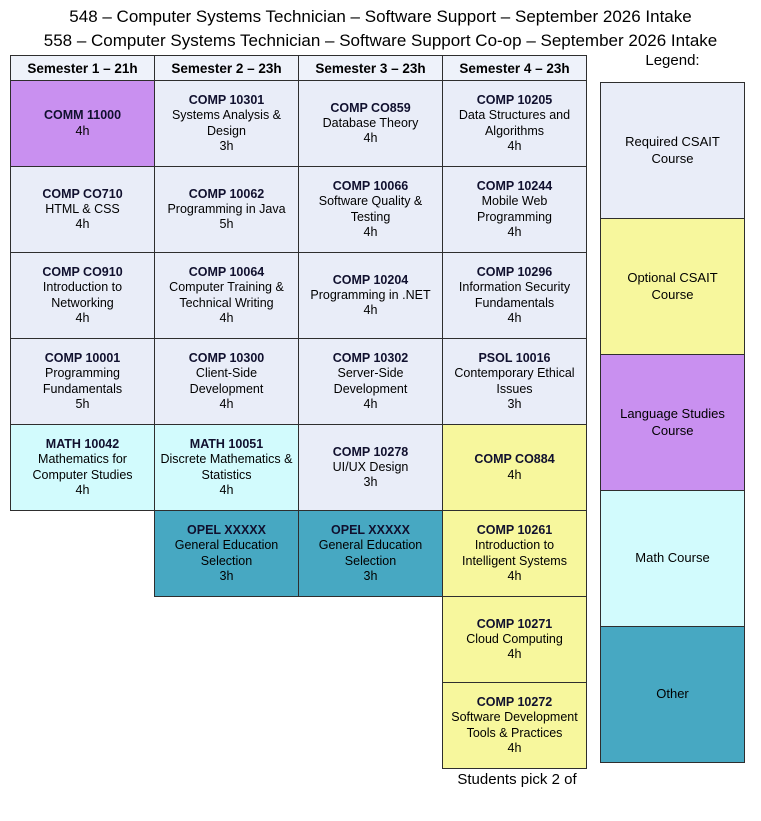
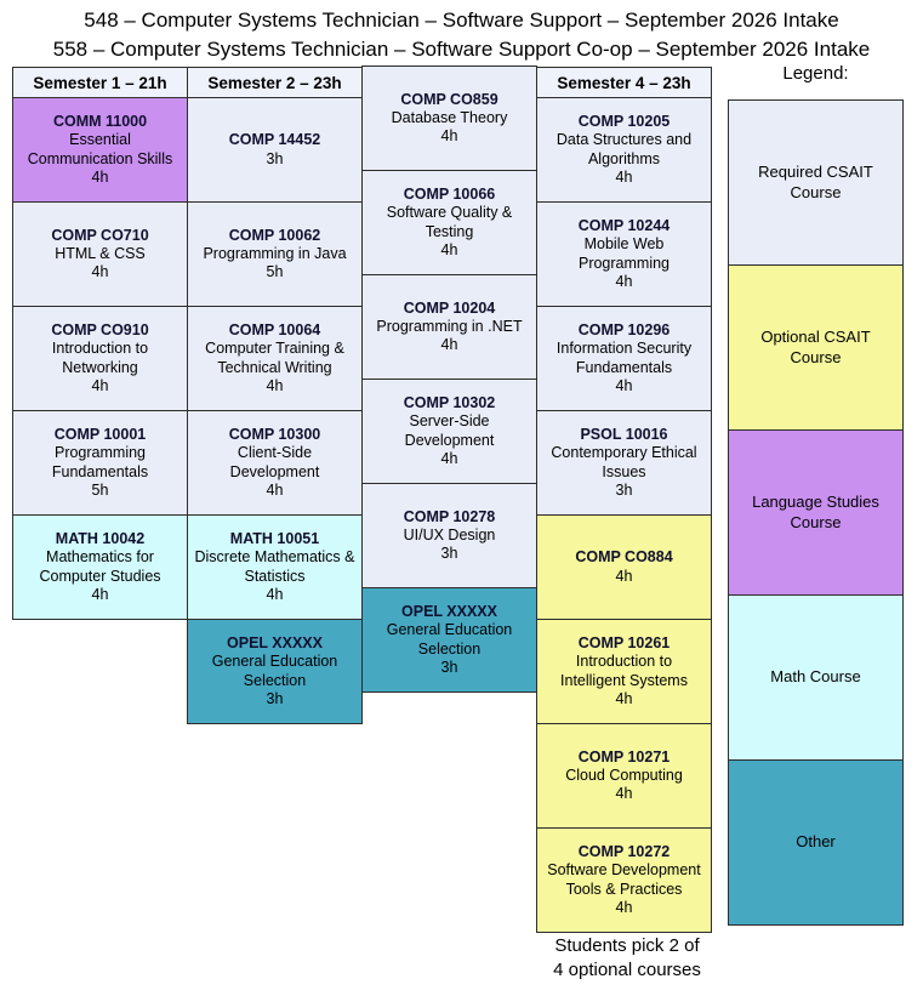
  548 – Computer Systems Technician – Software Support – September 2026 Intake
  558 – Computer Systems Technician – Software Support Co-op – September 2026 Intake
  Semester 1 – 21h
  COMM 11000
+ Essential Communication Skills
  4h
  COMP CO710
  HTML & CSS
  4h
  COMP CO910
  Introduction to Networking
  4h
  COMP 10001
  Programming Fundamentals
  5h
  MATH 10042
  Mathematics for Computer Studies
  4h
  Semester 2 – 23h
- COMP 10301
+ COMP 14452
- Systems Analysis & Design
  3h
  COMP 10062
  Programming in Java
  5h
  COMP 10064
  Computer Training & Technical Writing
  4h
  COMP 10300
  Client-Side Development
  4h
  MATH 10051
  Discrete Mathematics & Statistics
  4h
  OPEL XXXXX
  General Education Selection
  3h
- Semester 3 – 23h
  COMP CO859
  Database Theory
  4h
  COMP 10066
  Software Quality & Testing
  4h
  COMP 10204
  Programming in .NET
  4h
  COMP 10302
  Server-Side Development
  4h
  COMP 10278
  UI/UX Design
  3h
  OPEL XXXXX
  General Education Selection
  3h
  Semester 4 – 23h
  COMP 10205
  Data Structures and Algorithms
  4h
  COMP 10244
  Mobile Web Programming
  4h
  COMP 10296
  Information Security Fundamentals
  4h
  PSOL 10016
  Contemporary Ethical Issues
  3h
  COMP CO884
  4h
  COMP 10261
  Introduction to Intelligent Systems
  4h
  COMP 10271
  Cloud Computing
  4h
  COMP 10272
  Software Development Tools & Practices
  4h
  Legend:
  Required CSAIT Course
  Optional CSAIT Course
  Language Studies Course
  Math Course
  Other
  Students pick 2 of
+ 4 optional courses
